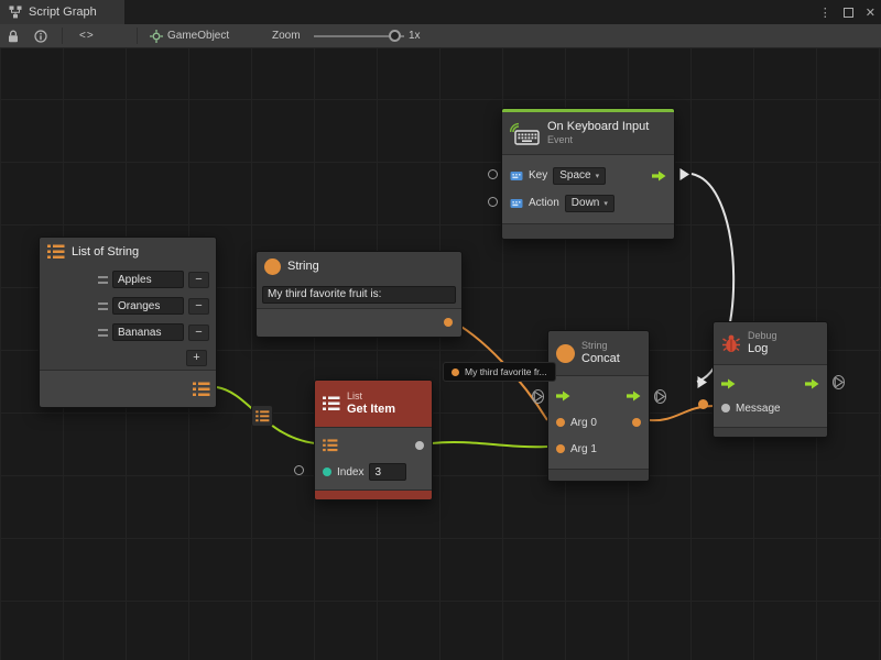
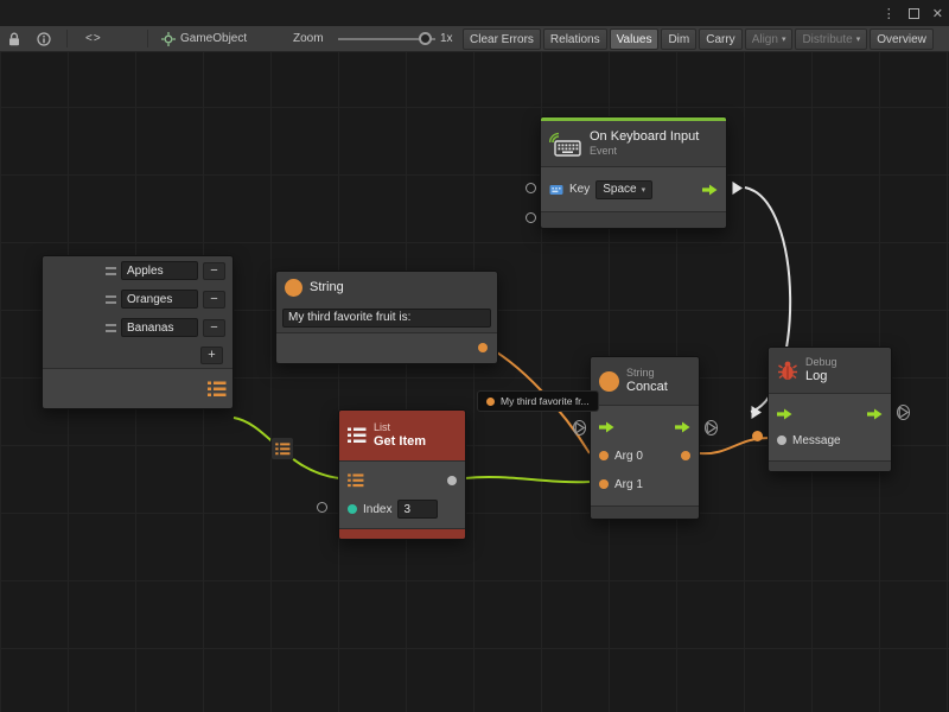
- Script Graph
  ⋮
  ✕
  <>
  GameObject
  Zoom
  1x
+ Clear Errors
+ Relations
+ Values
+ Dim
+ Carry
+ Align
+ Distribute
+ Overview
  On Keyboard Input
  Event
  Key
  Space
- Action
- Down
- List of String
  Apples
  −
  Oranges
  −
  Bananas
  −
  +
  String
  My third favorite fruit is:
  List
  Get Item
  Index
  3
  String
  Concat
  Arg 0
  Arg 1
  Debug
  Log
  Message
  My third favorite fr...
